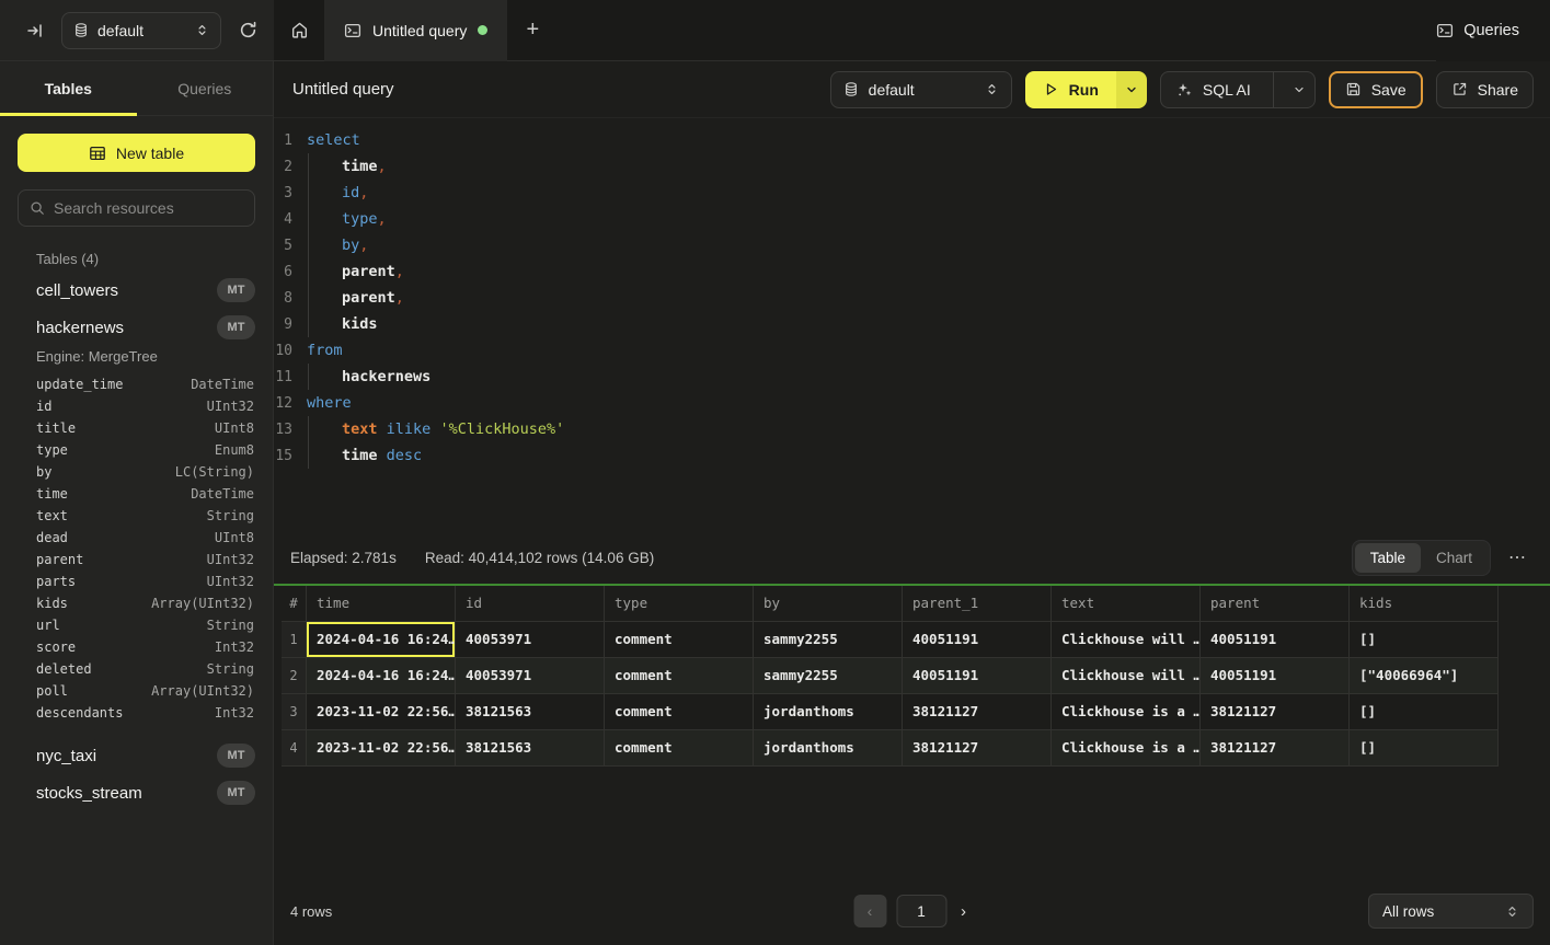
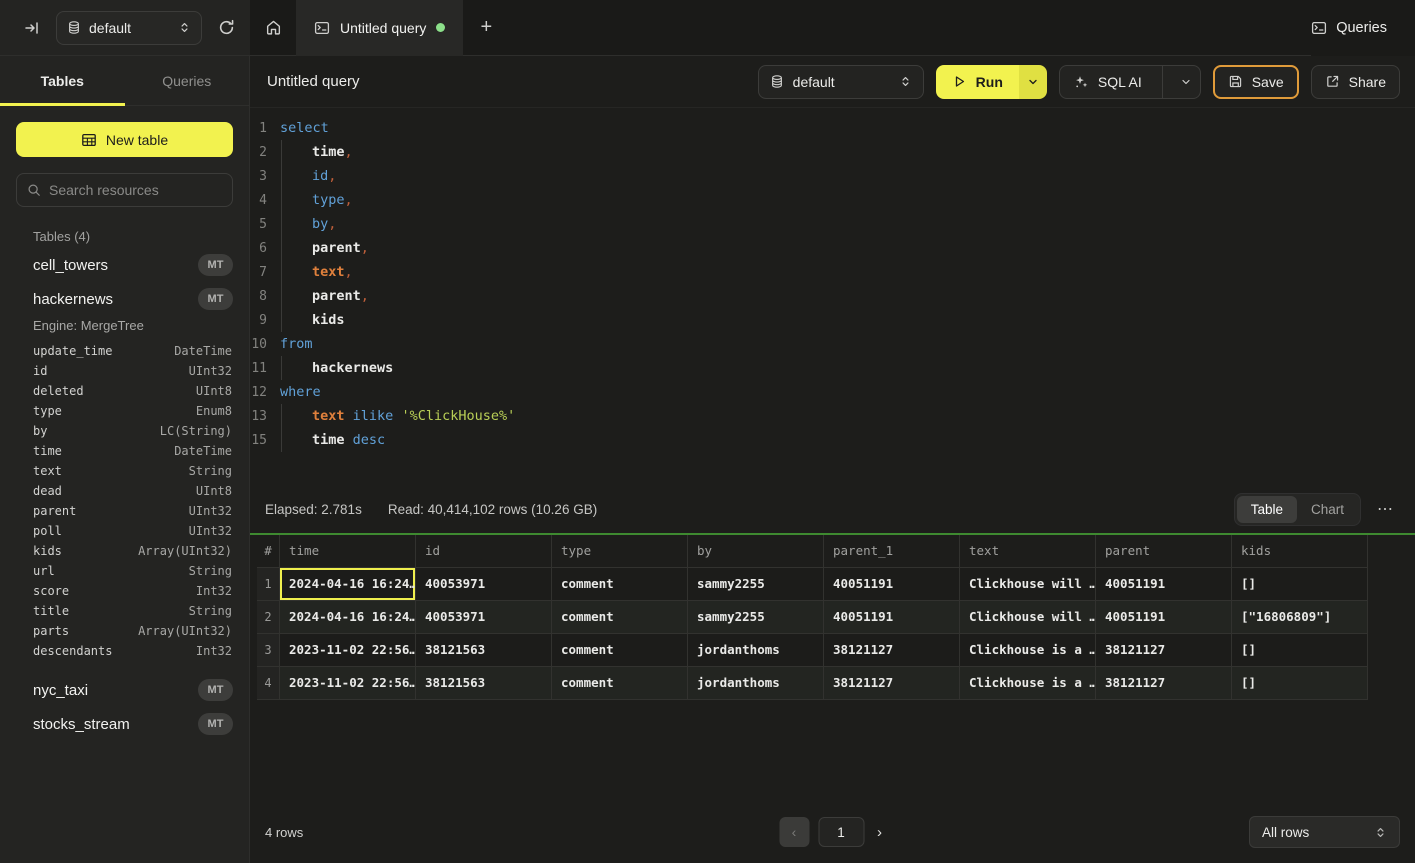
  default
  Untitled query
  +
  Queries
  Tables
  Queries
  New table
  Search resources
  Tables (4)
  cell_towers
  MT
  hackernews
  MT
  Engine: MergeTree
  update_time
  DateTime
  id
  UInt32
- title
+ deleted
  UInt8
  type
  Enum8
  by
  LC(String)
  time
  DateTime
  text
  String
  dead
  UInt8
  parent
  UInt32
- parts
+ poll
  UInt32
  kids
  Array(UInt32)
  url
  String
  score
  Int32
- deleted
+ title
  String
- poll
+ parts
  Array(UInt32)
  descendants
  Int32
  nyc_taxi
  MT
  stocks_stream
  MT
  Untitled query
  default
  Run
  SQL AI
  Save
  Share
  1
  select
  2
  time,
  3
  id,
  4
  type,
  5
  by,
  6
  parent,
+ 7
+ text,
  8
  parent,
  9
  kids
  10
  from
  11
  hackernews
  12
  where
  13
  text ilike '%ClickHouse%'
  15
  time desc
  Elapsed: 2.781s
- Read: 40,414,102 rows (14.06 GB)
+ Read: 40,414,102 rows (10.26 GB)
  Table
  Chart
  ⋯
  #
  time
  id
  type
  by
  parent_1
  text
  parent
  kids
  1
  2024-04-16 16:24…
  40053971
  comment
  sammy2255
  40051191
  Clickhouse will …
  40051191
  []
  2
  2024-04-16 16:24…
  40053971
  comment
  sammy2255
  40051191
  Clickhouse will …
  40051191
- ["40066964"]
+ ["16806809"]
  3
  2023-11-02 22:56…
  38121563
  comment
  jordanthoms
  38121127
  Clickhouse is a …
  38121127
  []
  4
  2023-11-02 22:56…
  38121563
  comment
  jordanthoms
  38121127
  Clickhouse is a …
  38121127
  []
  4 rows
  ‹
  1
  ›
  All rows
